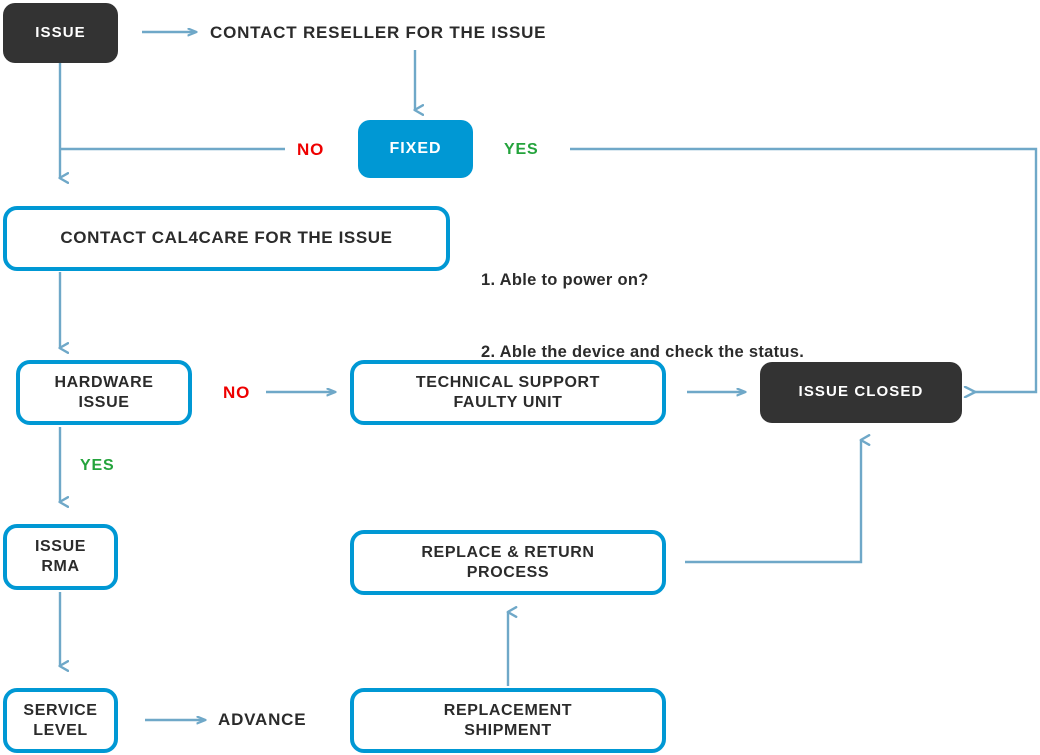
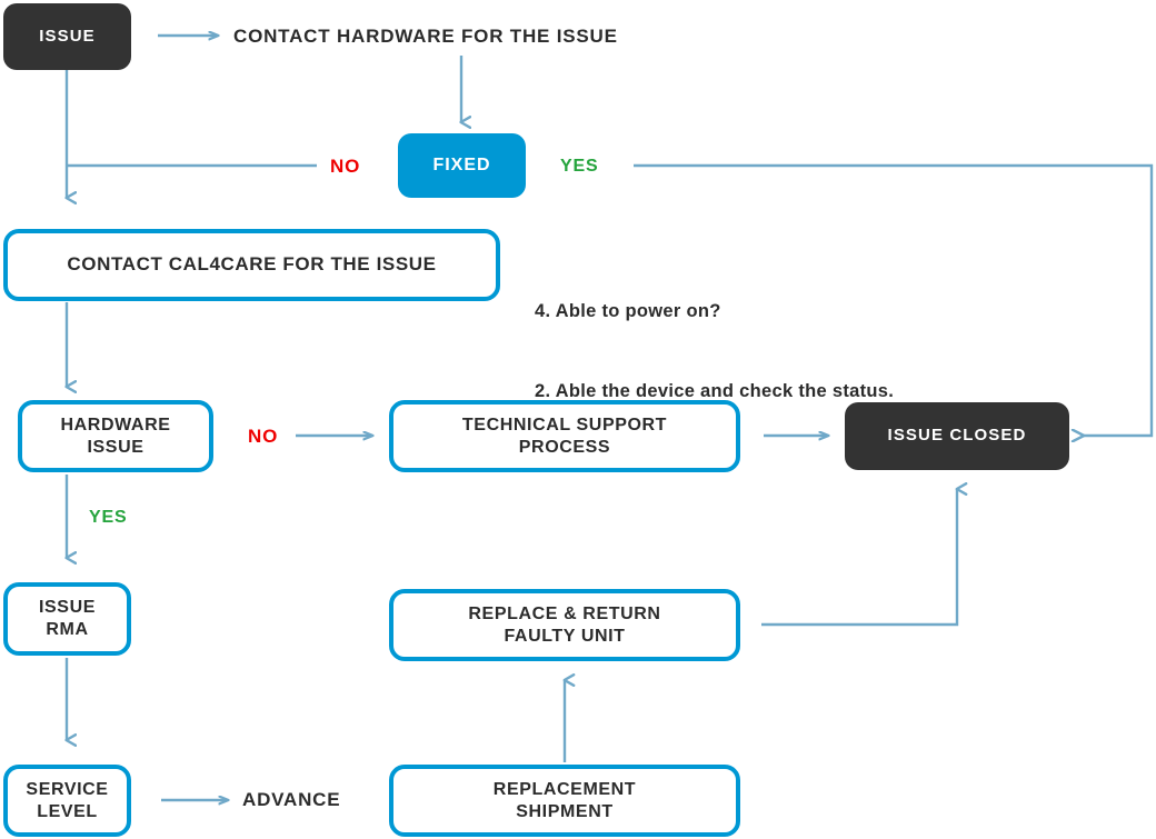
  ISSUE
- CONTACT RESELLER FOR THE ISSUE
+ CONTACT HARDWARE FOR THE ISSUE
  FIXED
  NO
  YES
  CONTACT CAL4CARE FOR THE ISSUE
- 1. Able to power on?
+ 4. Able to power on?
  2. Able the device and check the status.
  HARDWARE
  ISSUE
  NO
  TECHNICAL SUPPORT
- FAULTY UNIT
+ PROCESS
  ISSUE CLOSED
  YES
  ISSUE
  RMA
  REPLACE & RETURN
- PROCESS
+ FAULTY UNIT
  SERVICE
  LEVEL
  ADVANCE
  REPLACEMENT
  SHIPMENT
